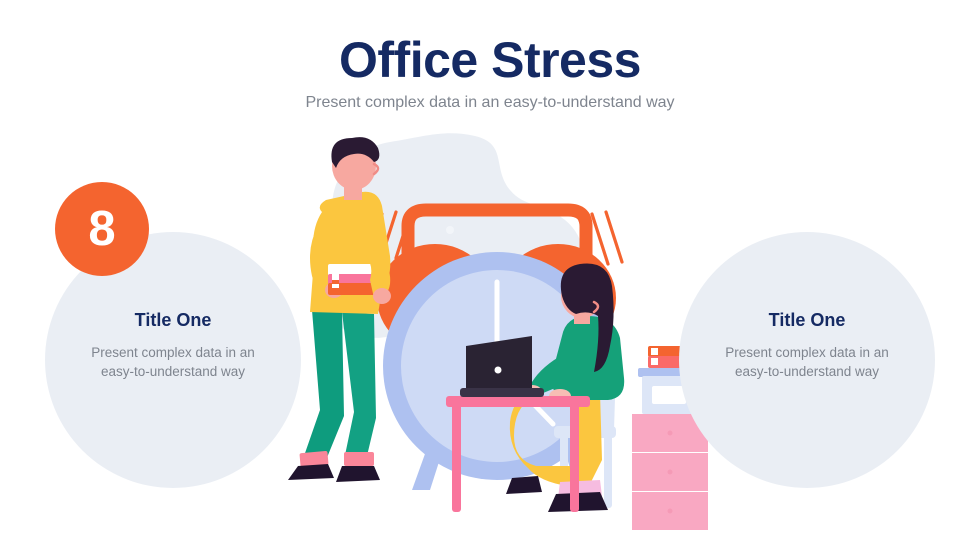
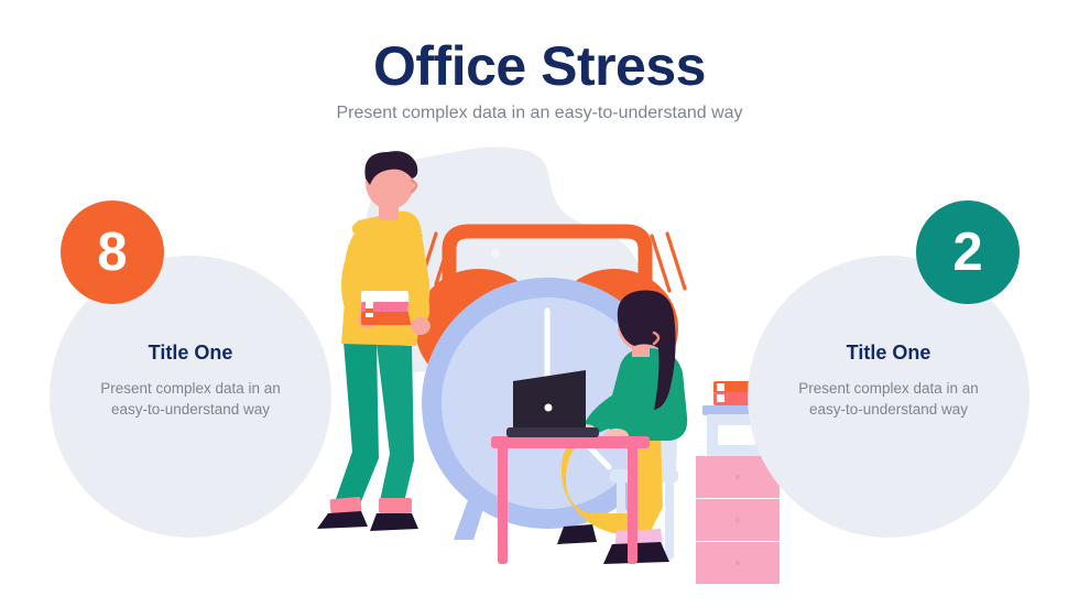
  Office Stress
  Present complex data in an easy-to-understand way
  Title One
  Present complex data in an easy-to-understand way
  8
  Title One
  Present complex data in an easy-to-understand way
+ 2
